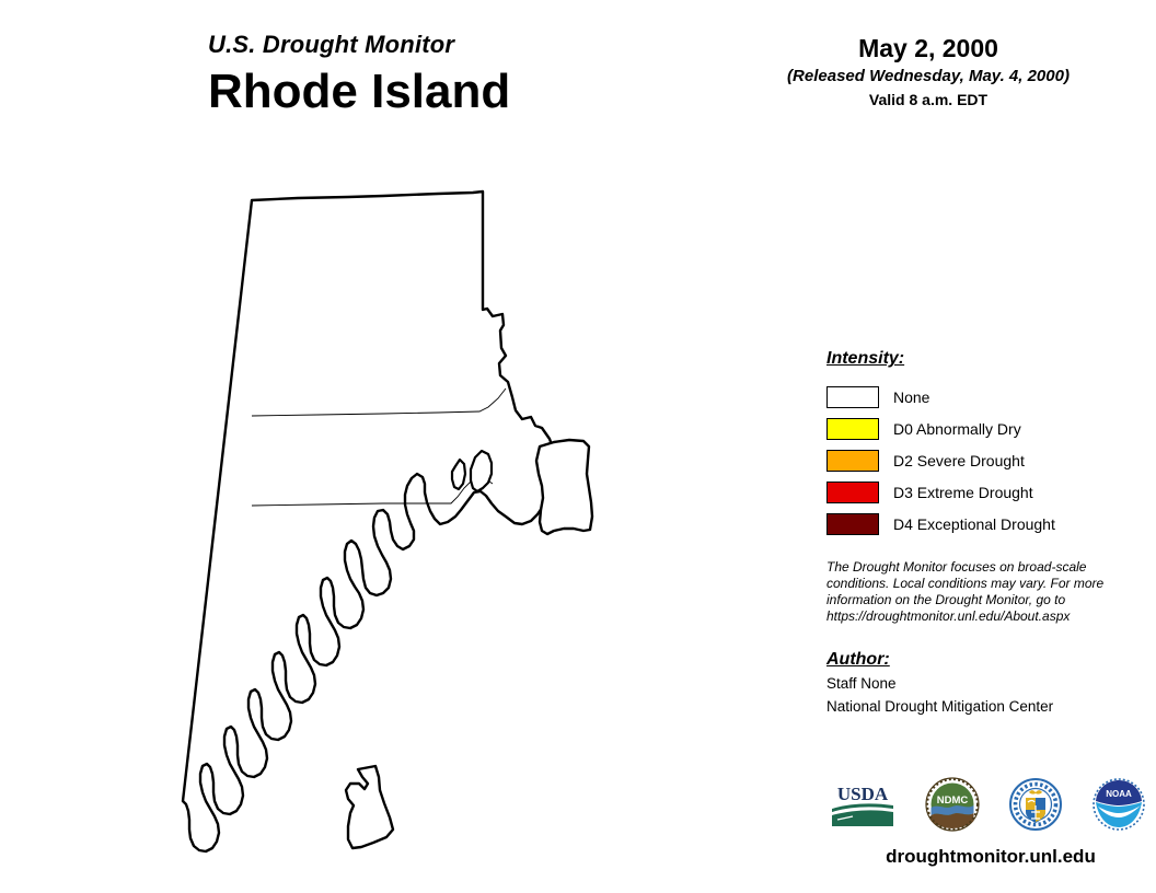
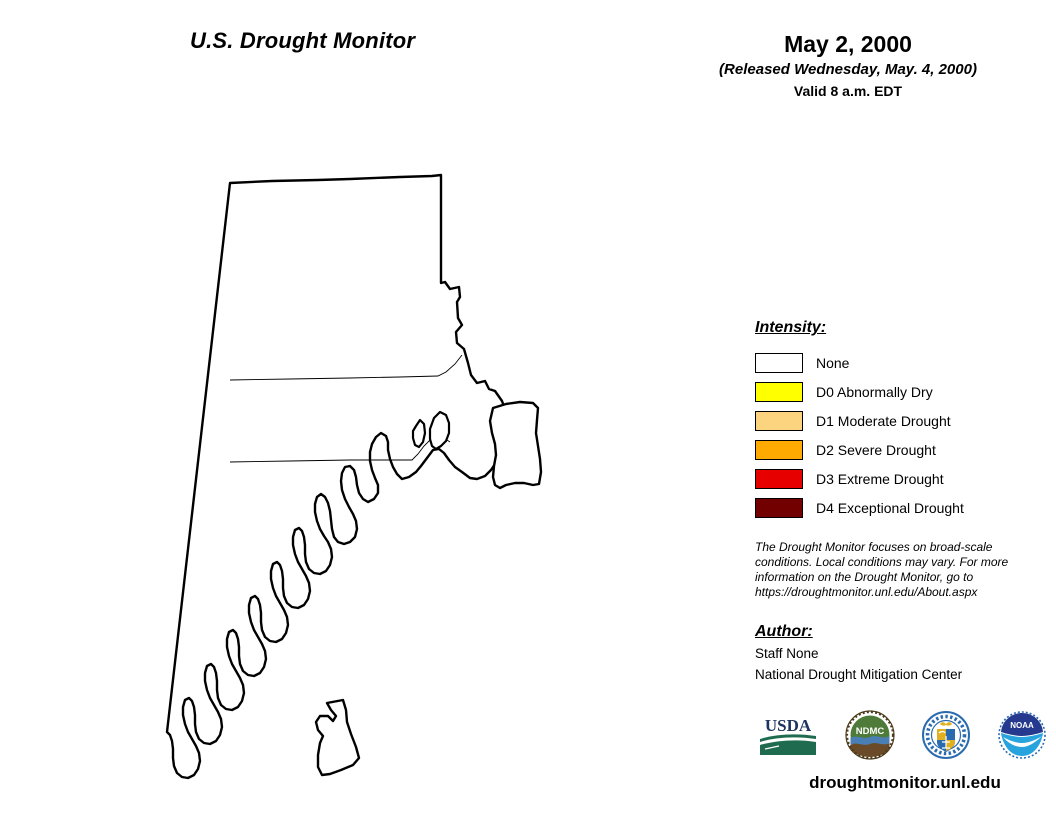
  U.S. Drought Monitor
- Rhode Island
  May 2, 2000
  (Released Wednesday, May. 4, 2000)
  Valid 8 a.m. EDT
  Intensity:
  None
  D0 Abnormally Dry
+ D1 Moderate Drought
  D2 Severe Drought
  D3 Extreme Drought
  D4 Exceptional Drought
  The Drought Monitor focuses on broad-scale conditions. Local conditions may vary. For more information on the Drought Monitor, go to https://droughtmonitor.unl.edu/About.aspx
  Author:
  Staff None
  National Drought Mitigation Center
  USDA
  NDMC
  NOAA
  droughtmonitor.unl.edu
